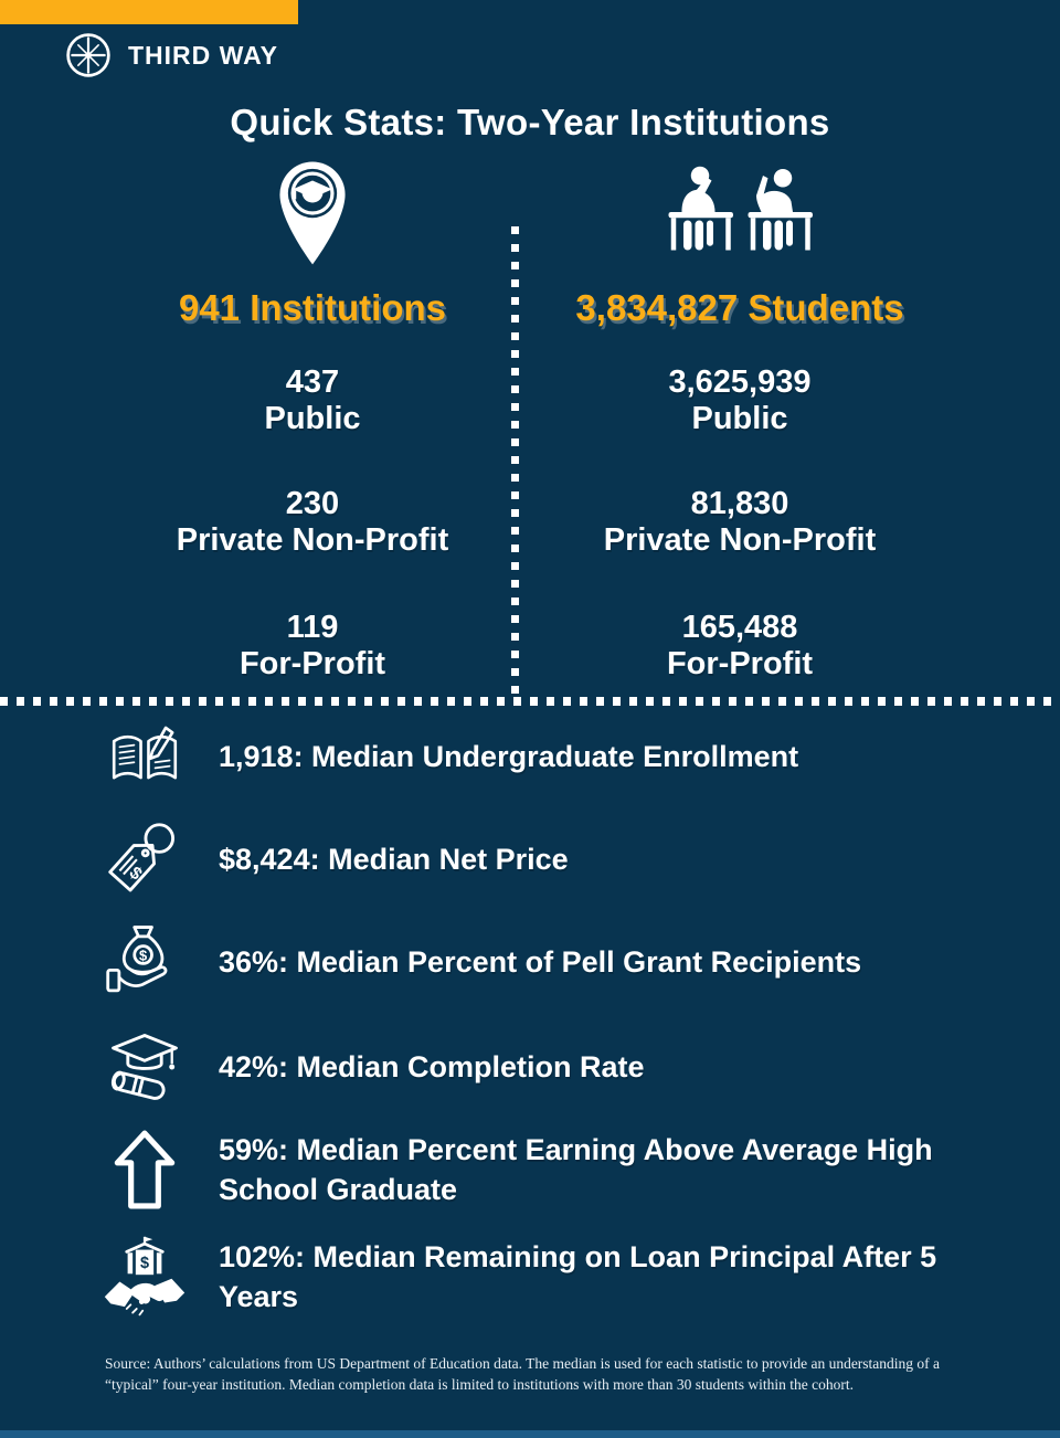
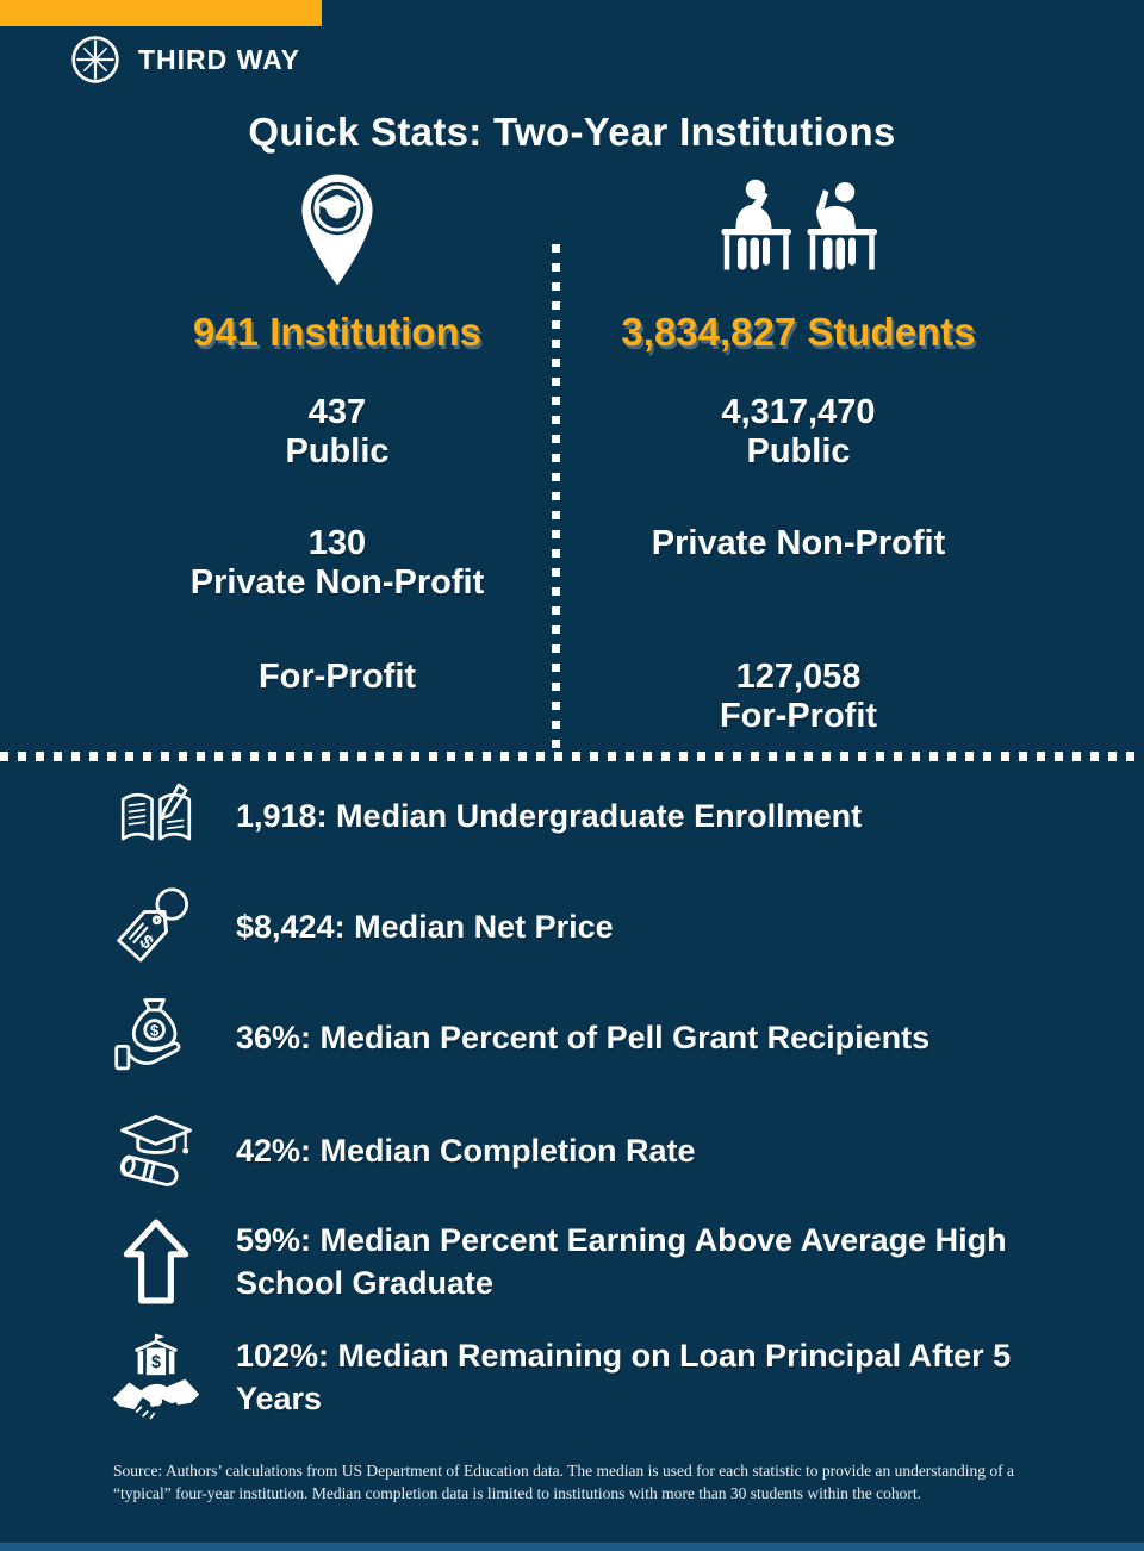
  THIRD WAY
  Quick Stats: Two-Year Institutions
  941 Institutions
  437
  Public
- 230
+ 130
  Private Non-Profit
- 119
  For-Profit
  3,834,827 Students
- 3,625,939
+ 4,317,470
  Public
- 81,830
  Private Non-Profit
- 165,488
+ 127,058
  For-Profit
  1,918: Median Undergraduate Enrollment
  $8,424: Median Net Price
  $
  36%: Median Percent of Pell Grant Recipients
  42%: Median Completion Rate
  59%: Median Percent Earning Above Average High School Graduate
  $
  102%: Median Remaining on Loan Principal After 5 Years
  Source: Authors’ calculations from US Department of Education data. The median is used for each statistic to provide an understanding of a “typical” four-year institution. Median completion data is limited to institutions with more than 30 students within the cohort.
